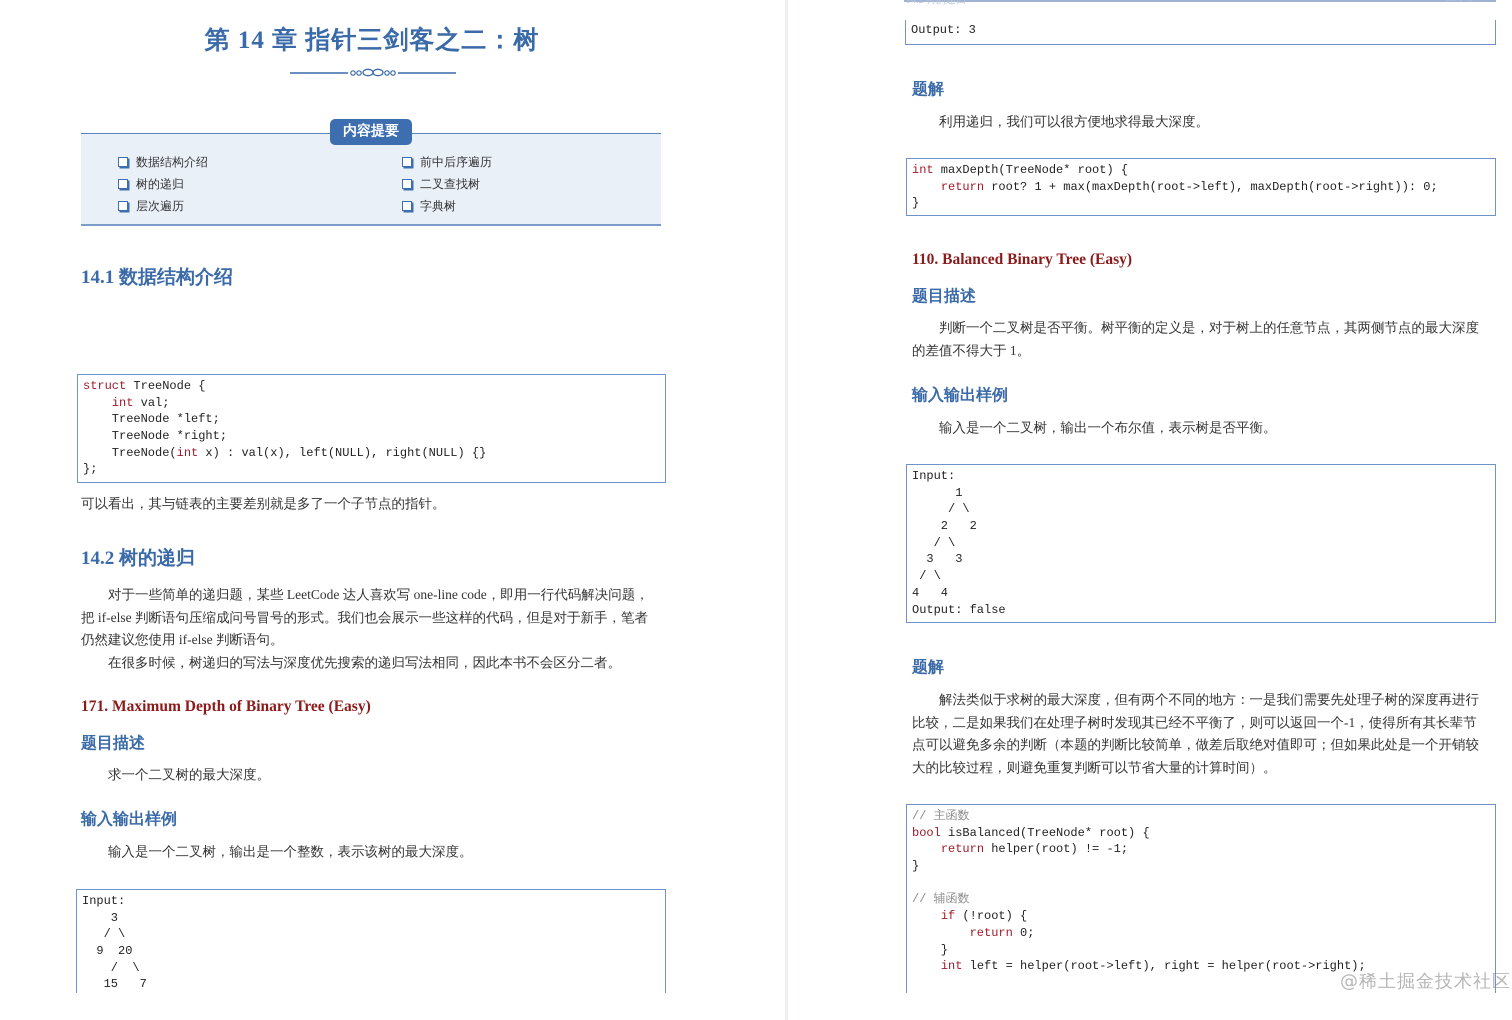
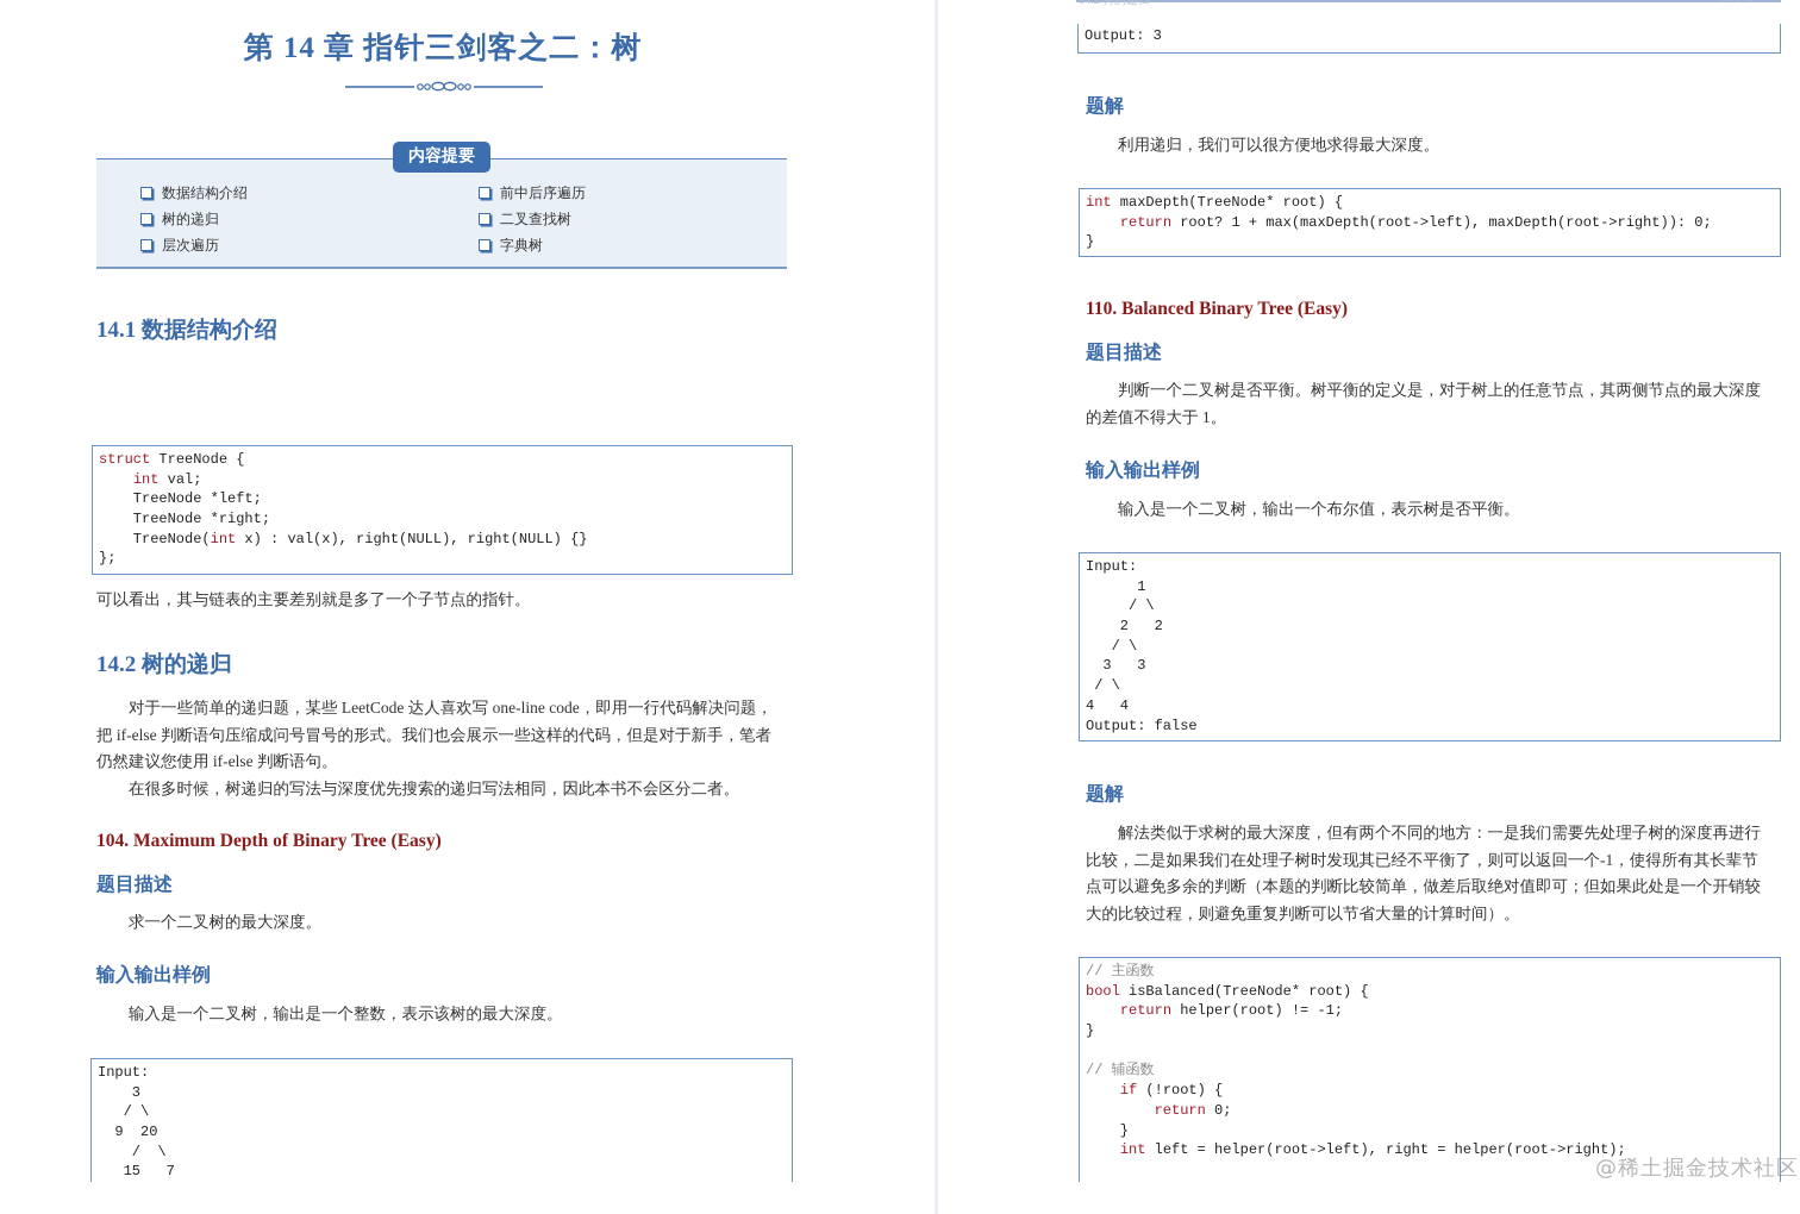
  第 14 章 指针三剑客之二：树
  内容提要
  数据结构介绍
  树的递归
  层次遍历
  前中后序遍历
  二叉查找树
  字典树
  14.1 数据结构介绍
  struct TreeNode {
  int val;
  TreeNode *left;
  TreeNode *right;
- TreeNode(int x) : val(x), left(NULL), right(NULL) {}
+ TreeNode(int x) : val(x), right(NULL), right(NULL) {}
  };
  可以看出，其与链表的主要差别就是多了一个子节点的指针。
  14.2 树的递归
  对于一些简单的递归题，某些 LeetCode 达人喜欢写 one-line code，即用一行代码解决问题，
  把 if-else 判断语句压缩成问号冒号的形式。我们也会展示一些这样的代码，但是对于新手，笔者
  仍然建议您使用 if-else 判断语句。
  在很多时候，树递归的写法与深度优先搜索的递归写法相同，因此本书不会区分二者。
- 171. Maximum Depth of Binary Tree (Easy)
+ 104. Maximum Depth of Binary Tree (Easy)
  题目描述
  求一个二叉树的最大深度。
  输入输出样例
  输入是一个二叉树，输出是一个整数，表示该树的最大深度。
  Input:
  3
  / \
  9 20
  / \
  15 7
  14.2 树的递归
  Output: 3
  题解
  利用递归，我们可以很方便地求得最大深度。
  int maxDepth(TreeNode* root) {
  return root? 1 + max(maxDepth(root->left), maxDepth(root->right)): 0;
  }
  110. Balanced Binary Tree (Easy)
  题目描述
  判断一个二叉树是否平衡。树平衡的定义是，对于树上的任意节点，其两侧节点的最大深度
  的差值不得大于 1。
  输入输出样例
  输入是一个二叉树，输出一个布尔值，表示树是否平衡。
  Input:
  1
  / \
  2 2
  / \
  3 3
  / \
  4 4
  Output: false
  题解
  解法类似于求树的最大深度，但有两个不同的地方：一是我们需要先处理子树的深度再进行
  比较，二是如果我们在处理子树时发现其已经不平衡了，则可以返回一个-1，使得所有其长辈节
  点可以避免多余的判断（本题的判断比较简单，做差后取绝对值即可；但如果此处是一个开销较
  大的比较过程，则避免重复判断可以节省大量的计算时间）。
  // 主函数
  bool isBalanced(TreeNode* root) {
  return helper(root) != -1;
  }
  // 辅函数
  if (!root) {
  return 0;
  }
  int left = helper(root->left), right = helper(root->right);
  @稀土掘金技术社区
